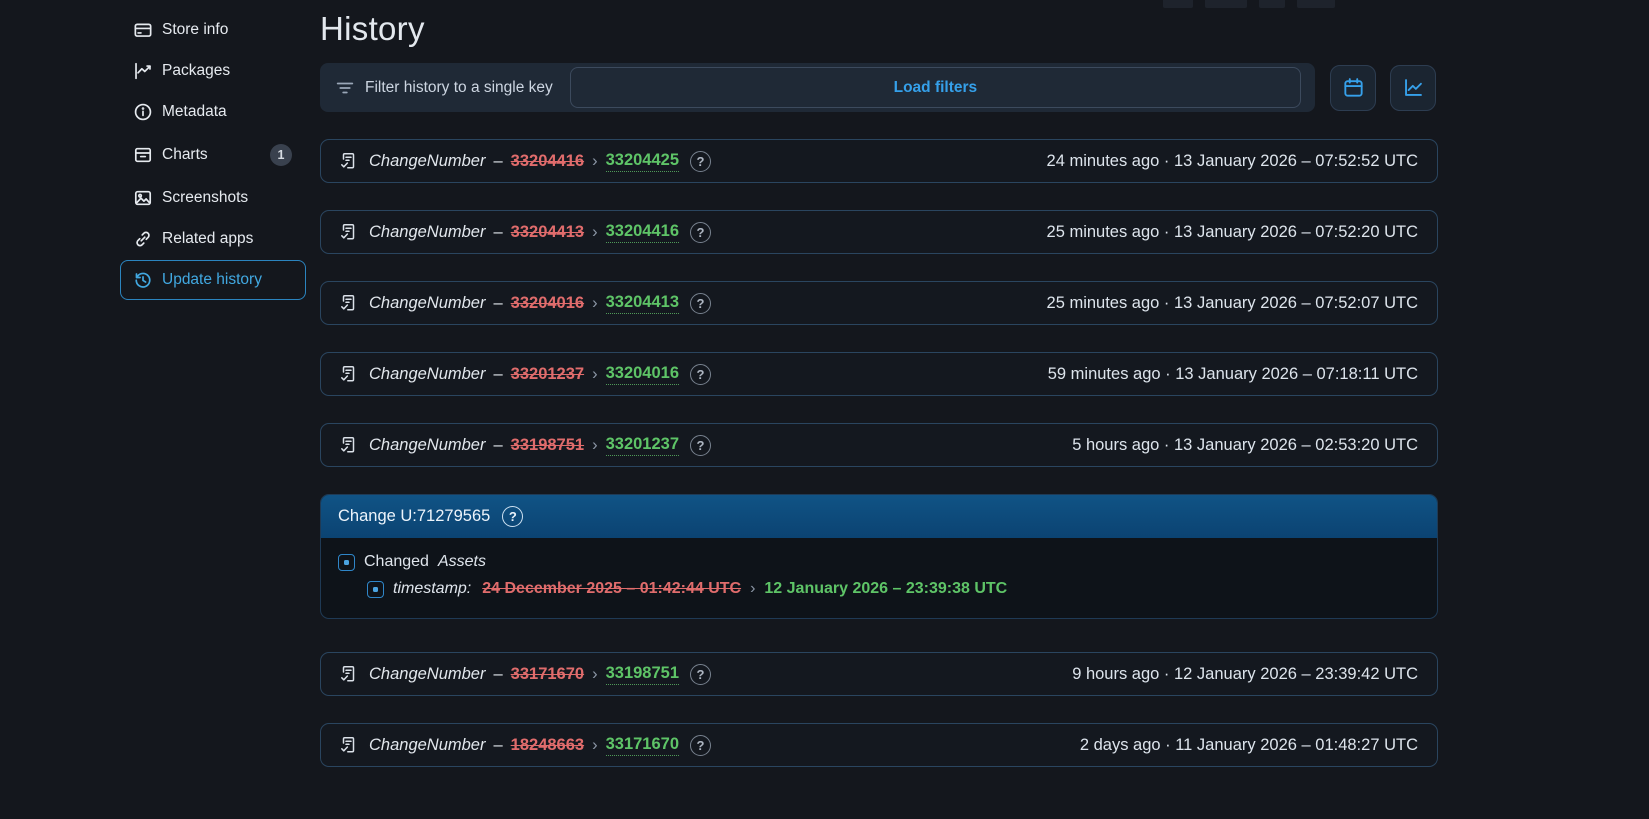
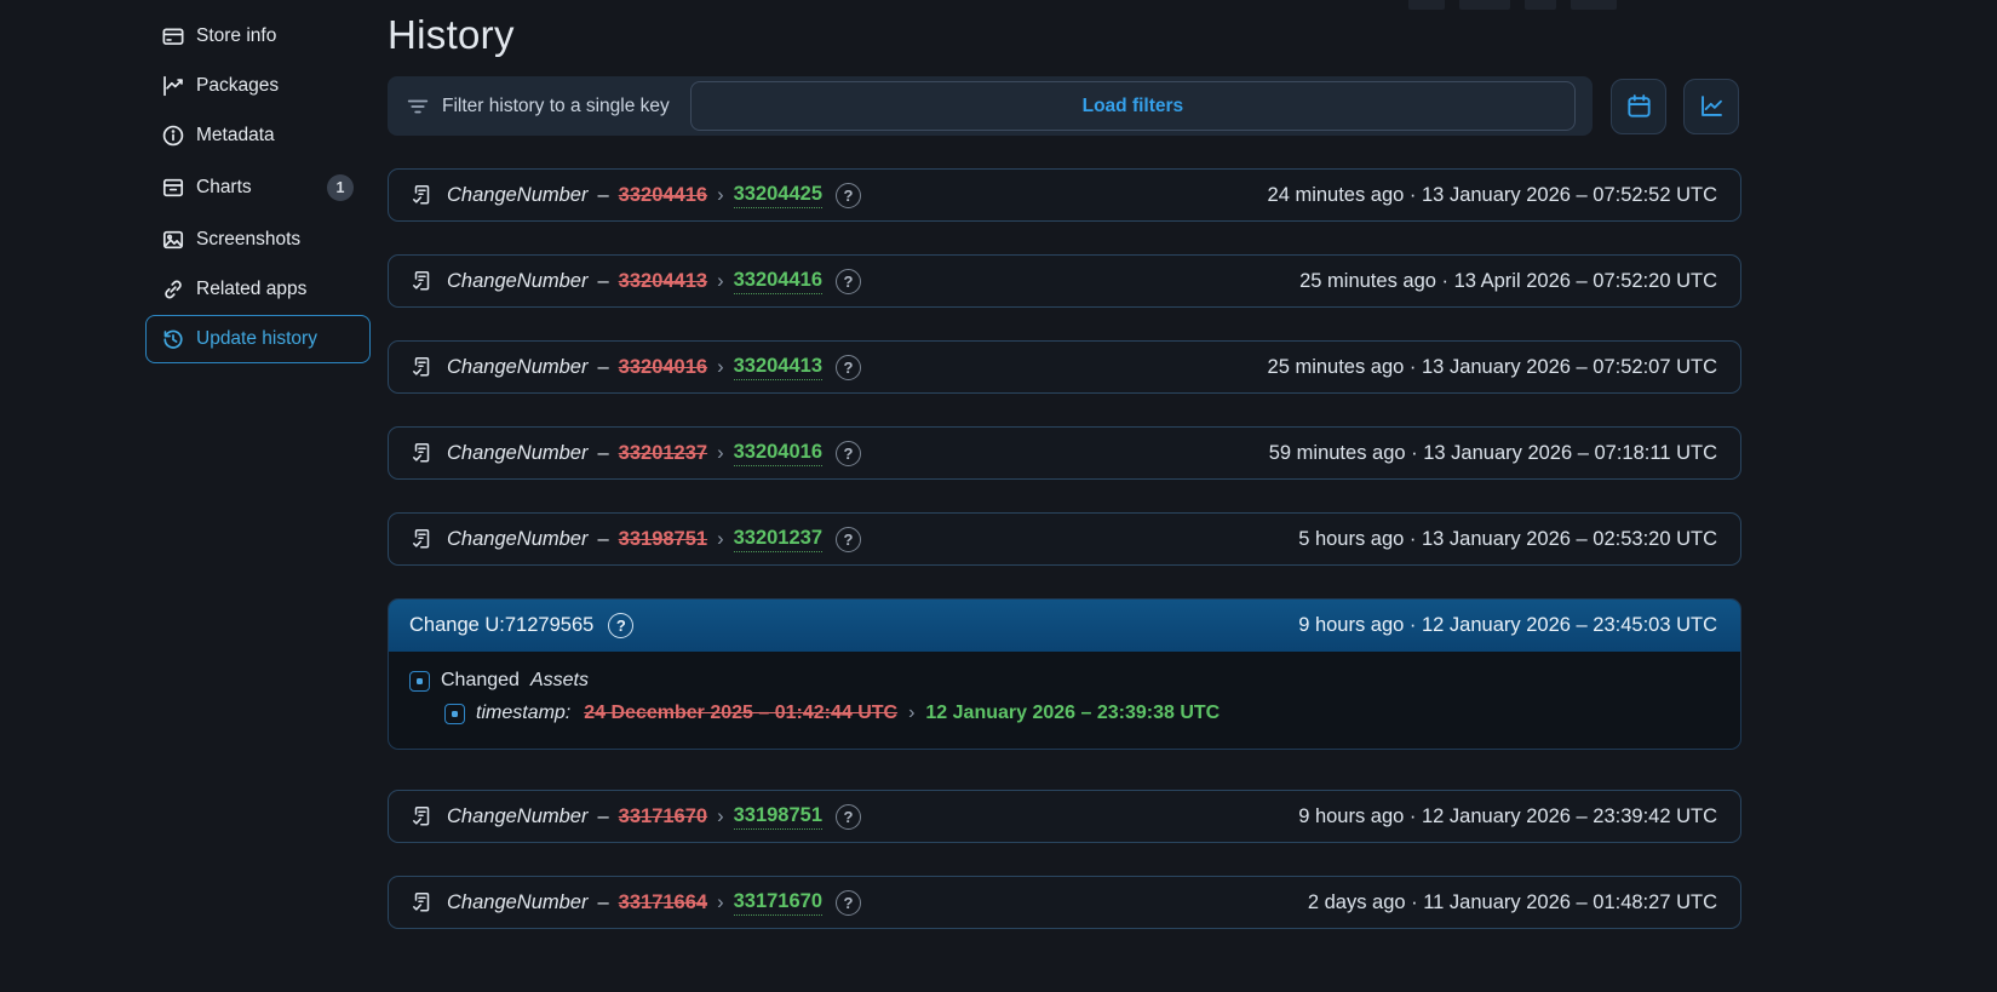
  Store info
  Packages
  Metadata
  Charts
  1
  Screenshots
  Related apps
  Update history
  History
  Filter history to a single key
  Load filters
  ChangeNumber
  –
  33204416
  ›
  33204425
  ?
  24 minutes ago · 13 January 2026 – 07:52:52 UTC
  ChangeNumber
  –
  33204413
  ›
  33204416
  ?
- 25 minutes ago · 13 January 2026 – 07:52:20 UTC
+ 25 minutes ago · 13 April 2026 – 07:52:20 UTC
  ChangeNumber
  –
  33204016
  ›
  33204413
  ?
  25 minutes ago · 13 January 2026 – 07:52:07 UTC
  ChangeNumber
  –
  33201237
  ›
  33204016
  ?
  59 minutes ago · 13 January 2026 – 07:18:11 UTC
  ChangeNumber
  –
  33198751
  ›
  33201237
  ?
  5 hours ago · 13 January 2026 – 02:53:20 UTC
  Change U:71279565
  ?
+ 9 hours ago · 12 January 2026 – 23:45:03 UTC
  Changed
  Assets
  timestamp:
  24 December 2025 – 01:42:44 UTC
  ›
  12 January 2026 – 23:39:38 UTC
  ChangeNumber
  –
  33171670
  ›
  33198751
  ?
  9 hours ago · 12 January 2026 – 23:39:42 UTC
  ChangeNumber
  –
- 18248663
+ 33171664
  ›
  33171670
  ?
  2 days ago · 11 January 2026 – 01:48:27 UTC
